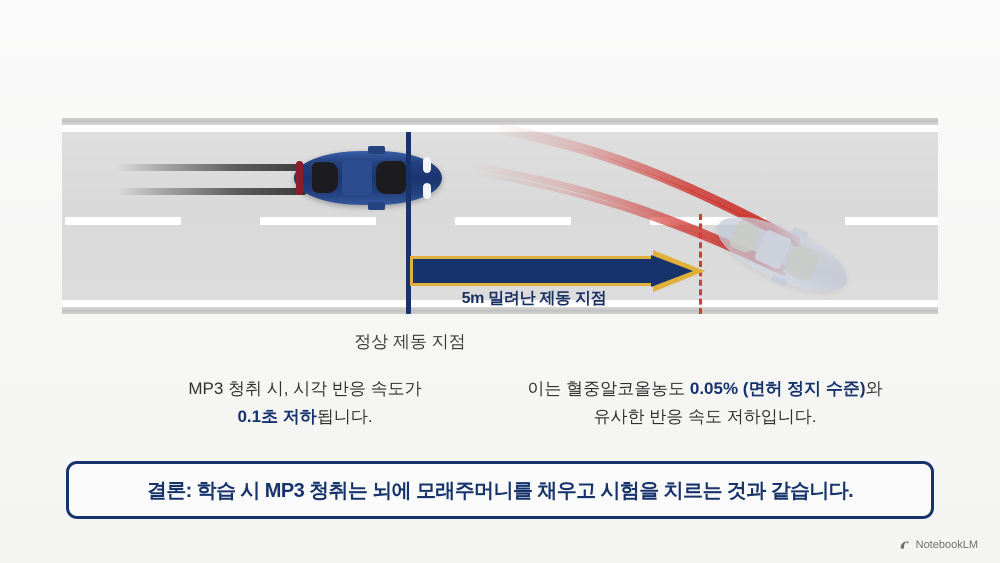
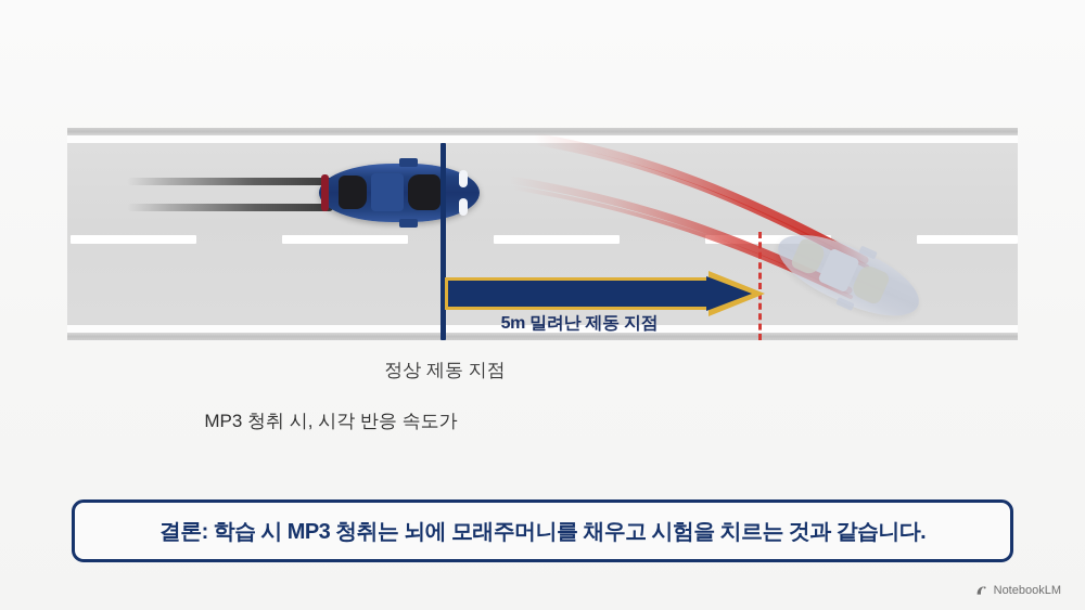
  5m 밀려난 제동 지점
  정상 제동 지점
  MP3 청취 시, 시각 반응 속도가
- 0.1초 저하됩니다.
- 이는 혈중알코올농도 0.05% (면허 정지 수준)와
- 유사한 반응 속도 저하입니다.
  결론: 학습 시 MP3 청취는 뇌에 모래주머니를 채우고 시험을 치르는 것과 같습니다.
  NotebookLM
